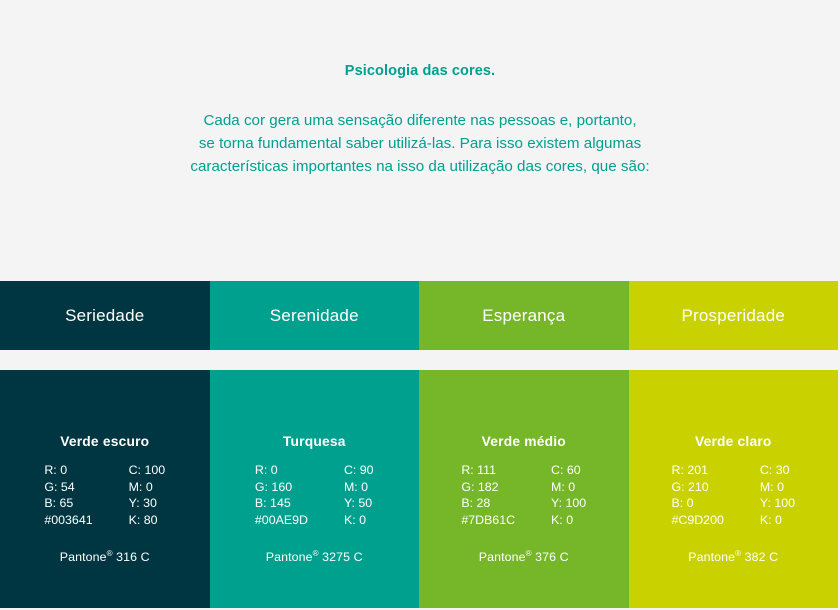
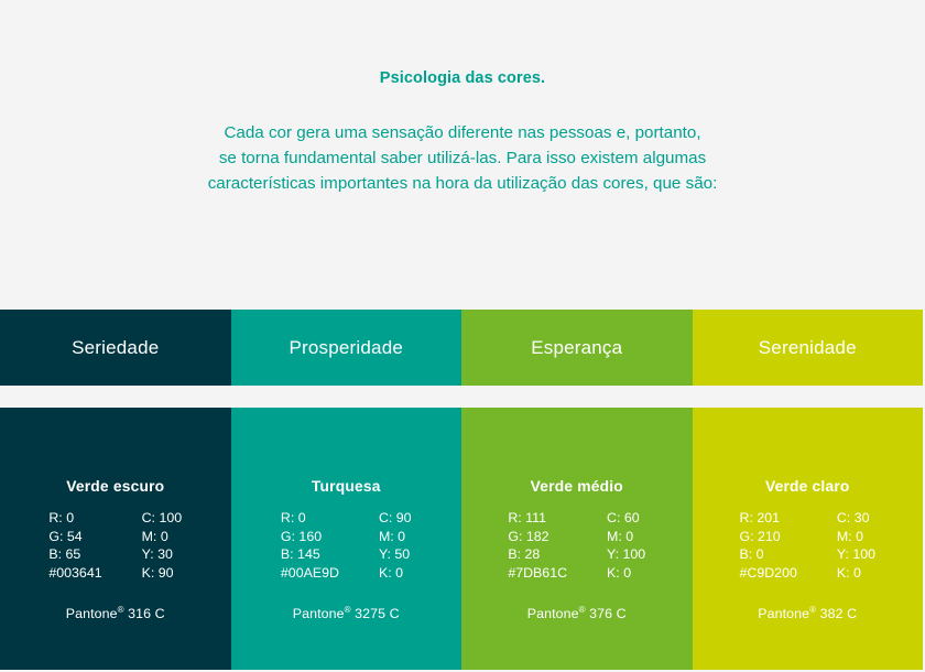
  Psicologia das cores.
  Cada cor gera uma sensação diferente nas pessoas e, portanto,
  se torna fundamental saber utilizá-las. Para isso existem algumas
- características importantes na isso da utilização das cores, que são:
+ características importantes na hora da utilização das cores, que são:
  Seriedade
- Serenidade
+ Prosperidade
  Esperança
- Prosperidade
+ Serenidade
  Verde escuro
  R: 0
  G: 54
  B: 65
  #003641
  C: 100
  M: 0
  Y: 30
- K: 80
+ K: 90
  Pantone® 316 C
  Turquesa
  R: 0
  G: 160
  B: 145
  #00AE9D
  C: 90
  M: 0
  Y: 50
  K: 0
  Pantone® 3275 C
  Verde médio
  R: 111
  G: 182
  B: 28
  #7DB61C
  C: 60
  M: 0
  Y: 100
  K: 0
  Pantone® 376 C
  Verde claro
  R: 201
  G: 210
  B: 0
  #C9D200
  C: 30
  M: 0
  Y: 100
  K: 0
  Pantone® 382 C
